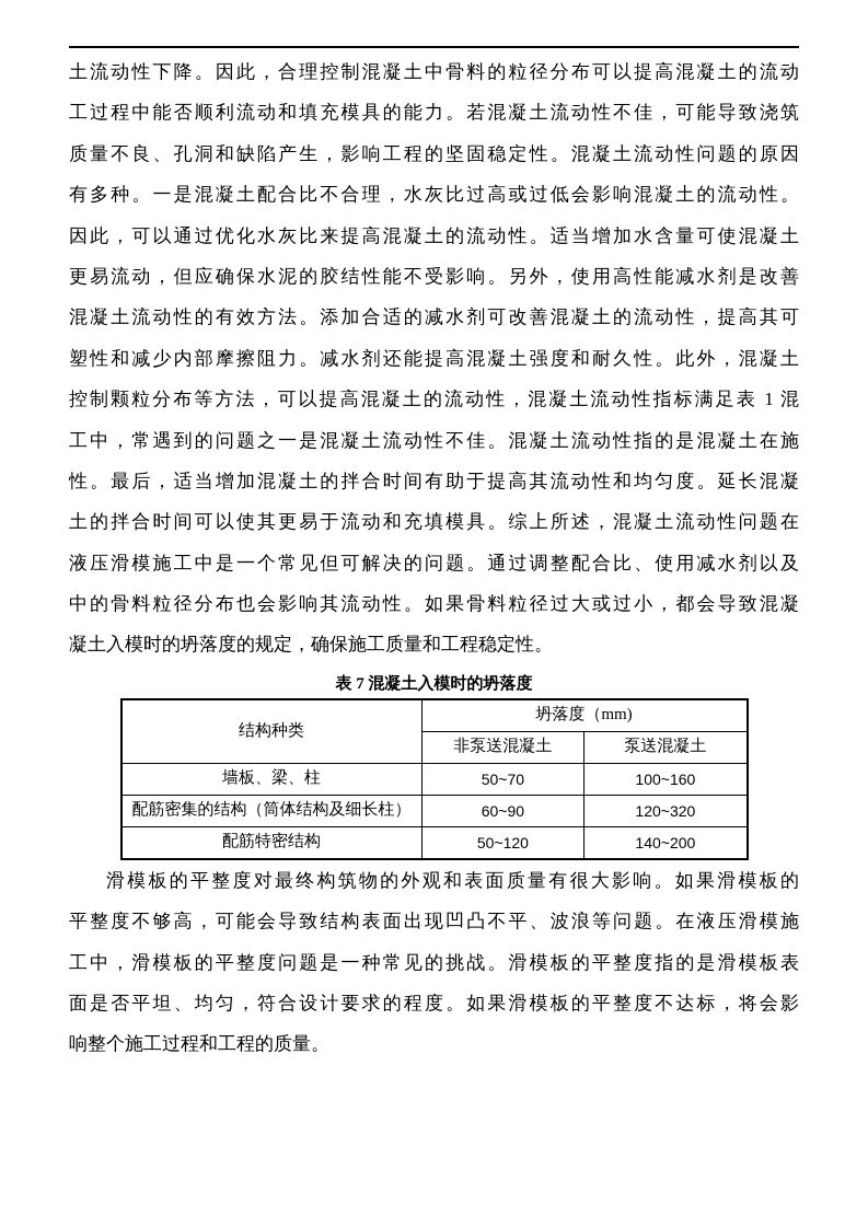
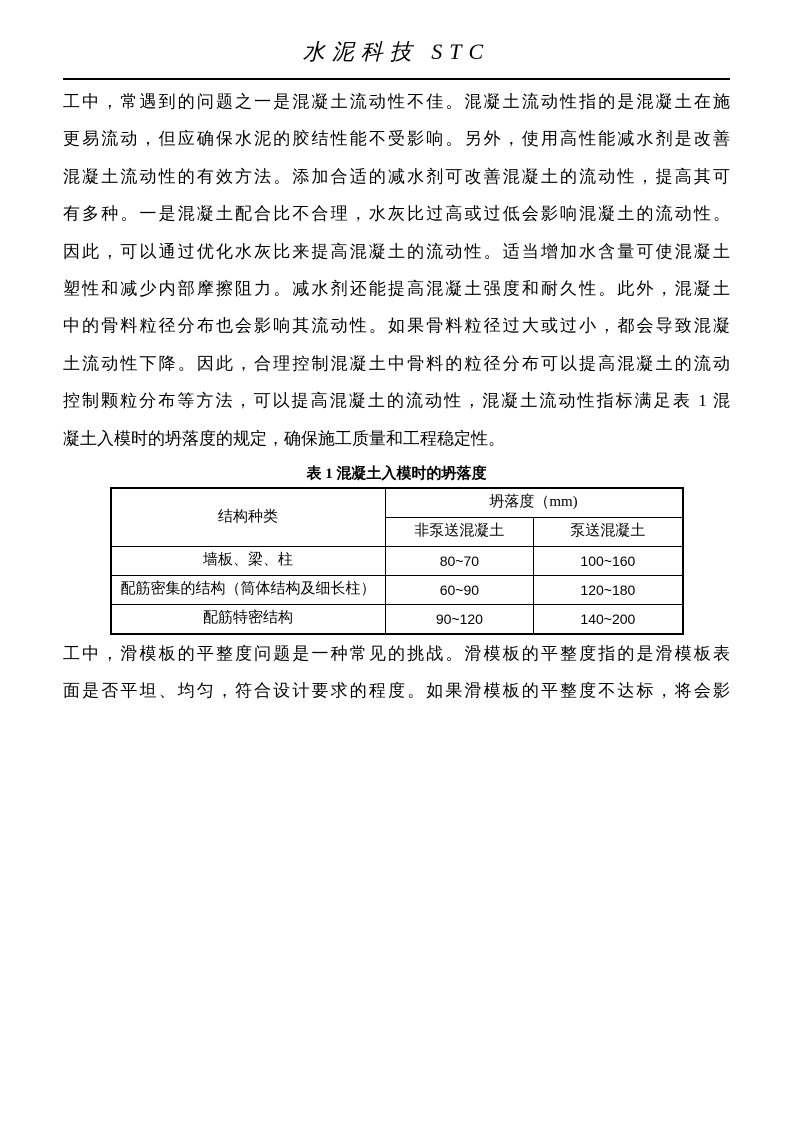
+ 水泥科技 STC
- 土流动性下降。因此，合理控制混凝土中骨料的粒径分布可以提高混凝土的流动
+ 工中，常遇到的问题之一是混凝土流动性不佳。混凝土流动性指的是混凝土在施
- 工过程中能否顺利流动和填充模具的能力。若混凝土流动性不佳，可能导致浇筑
- 质量不良、孔洞和缺陷产生，影响工程的坚固稳定性。混凝土流动性问题的原因
- 有多种。一是混凝土配合比不合理，水灰比过高或过低会影响混凝土的流动性。
+ 更易流动，但应确保水泥的胶结性能不受影响。另外，使用高性能减水剂是改善
- 因此，可以通过优化水灰比来提高混凝土的流动性。适当增加水含量可使混凝土
+ 混凝土流动性的有效方法。添加合适的减水剂可改善混凝土的流动性，提高其可
- 更易流动，但应确保水泥的胶结性能不受影响。另外，使用高性能减水剂是改善
+ 有多种。一是混凝土配合比不合理，水灰比过高或过低会影响混凝土的流动性。
- 混凝土流动性的有效方法。添加合适的减水剂可改善混凝土的流动性，提高其可
+ 因此，可以通过优化水灰比来提高混凝土的流动性。适当增加水含量可使混凝土
  塑性和减少内部摩擦阻力。减水剂还能提高混凝土强度和耐久性。此外，混凝土
- 控制颗粒分布等方法，可以提高混凝土的流动性，混凝土流动性指标满足表 1 混
+ 中的骨料粒径分布也会影响其流动性。如果骨料粒径过大或过小，都会导致混凝
- 工中，常遇到的问题之一是混凝土流动性不佳。混凝土流动性指的是混凝土在施
+ 土流动性下降。因此，合理控制混凝土中骨料的粒径分布可以提高混凝土的流动
- 性。最后，适当增加混凝土的拌合时间有助于提高其流动性和均匀度。延长混凝
- 土的拌合时间可以使其更易于流动和充填模具。综上所述，混凝土流动性问题在
- 液压滑模施工中是一个常见但可解决的问题。通过调整配合比、使用减水剂以及
- 中的骨料粒径分布也会影响其流动性。如果骨料粒径过大或过小，都会导致混凝
+ 控制颗粒分布等方法，可以提高混凝土的流动性，混凝土流动性指标满足表 1 混
  凝土入模时的坍落度的规定，确保施工质量和工程稳定性。
- 表 7 混凝土入模时的坍落度
+ 表 1 混凝土入模时的坍落度
  结构种类	坍落度（mm)
  非泵送混凝土	泵送混凝土
- 墙板、梁、柱	50~70	100~160
+ 墙板、梁、柱	80~70	100~160
- 配筋密集的结构（筒体结构及细长柱）	60~90	120~320
+ 配筋密集的结构（筒体结构及细长柱）	60~90	120~180
- 配筋特密结构	50~120	140~200
+ 配筋特密结构	90~120	140~200
- 滑模板的平整度对最终构筑物的外观和表面质量有很大影响。如果滑模板的
- 平整度不够高，可能会导致结构表面出现凹凸不平、波浪等问题。在液压滑模施
  工中，滑模板的平整度问题是一种常见的挑战。滑模板的平整度指的是滑模板表
  面是否平坦、均匀，符合设计要求的程度。如果滑模板的平整度不达标，将会影
- 响整个施工过程和工程的质量。
